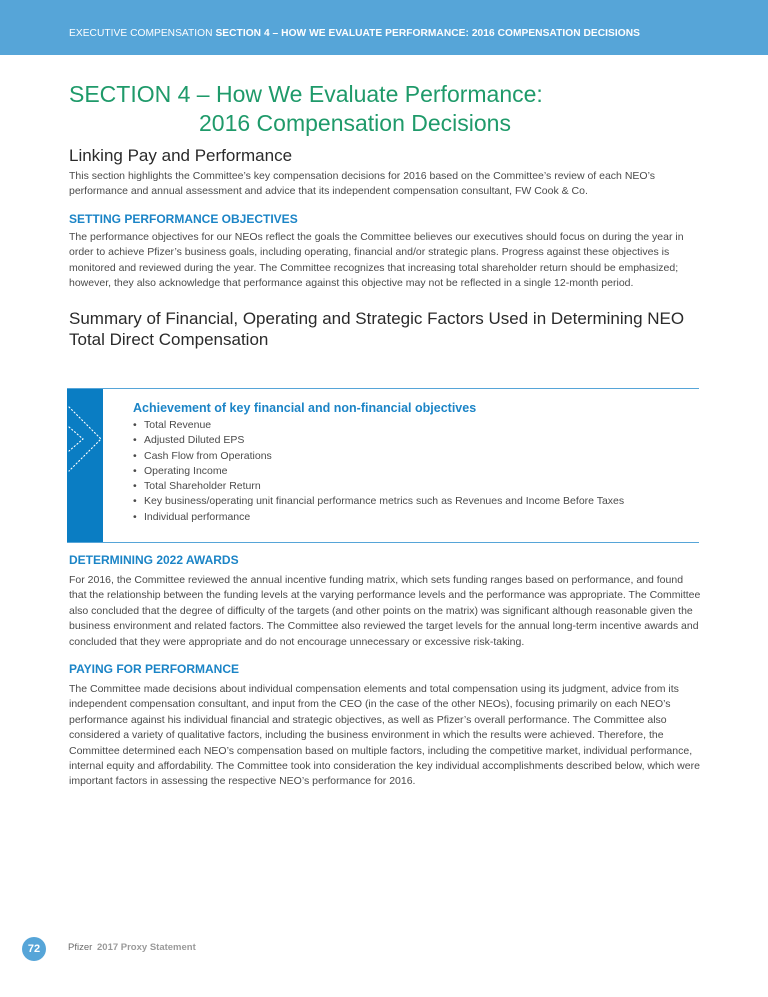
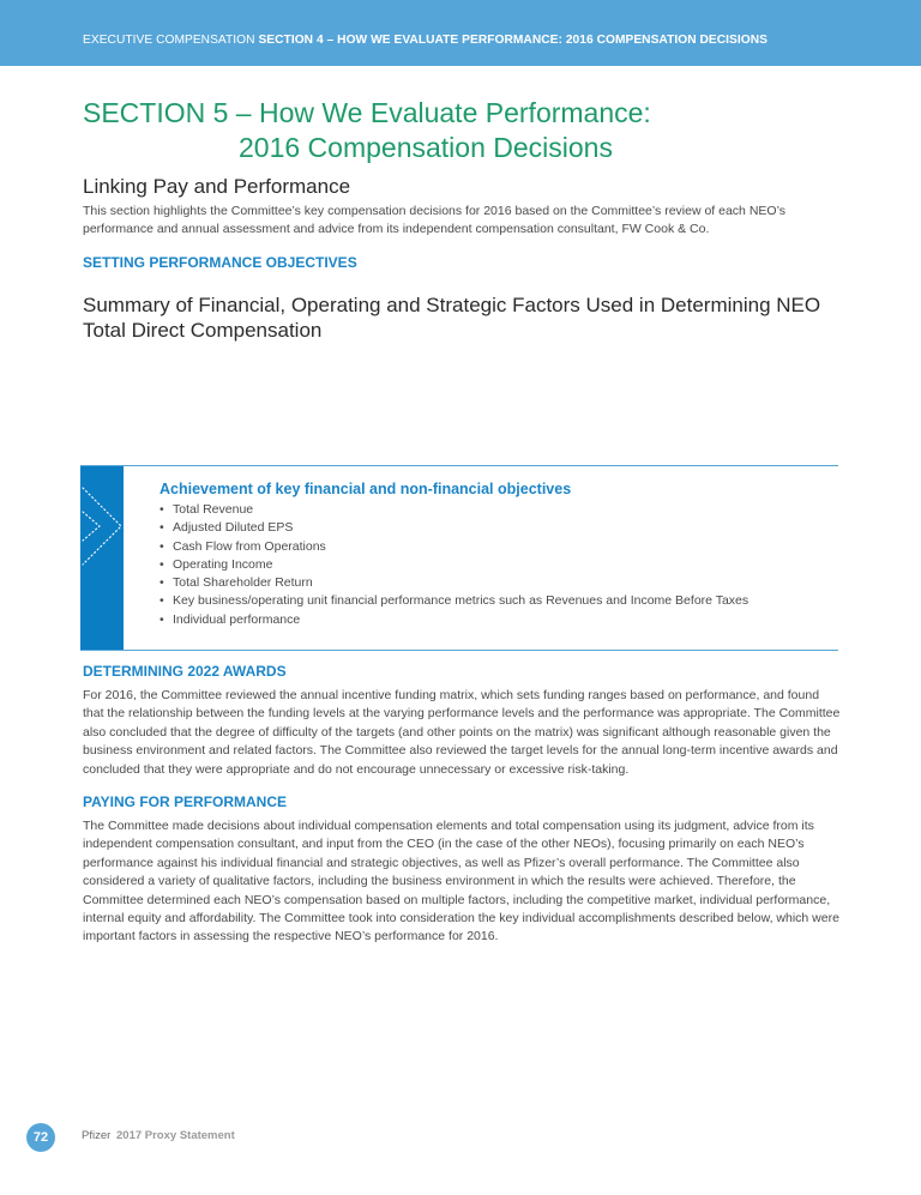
  EXECUTIVE COMPENSATION SECTION 4 – HOW WE EVALUATE PERFORMANCE: 2016 COMPENSATION DECISIONS
- SECTION 4 – How We Evaluate Performance:
+ SECTION 5 – How We Evaluate Performance:
  2016 Compensation Decisions
  Linking Pay and Performance
- This section highlights the Committee’s key compensation decisions for 2016 based on the Committee’s review of each NEO’s performance and annual assessment and advice that its independent compensation consultant, FW Cook & Co.
+ This section highlights the Committee’s key compensation decisions for 2016 based on the Committee’s review of each NEO’s performance and annual assessment and advice from its independent compensation consultant, FW Cook & Co.
  SETTING PERFORMANCE OBJECTIVES
- The performance objectives for our NEOs reflect the goals the Committee believes our executives should focus on during the year in order to achieve Pfizer’s business goals, including operating, financial and/or strategic plans. Progress against these objectives is monitored and reviewed during the year. The Committee recognizes that increasing total shareholder return should be emphasized; however, they also acknowledge that performance against this objective may not be reflected in a single 12-month period.
  Summary of Financial, Operating and Strategic Factors Used in Determining NEO Total Direct Compensation
  Achievement of key financial and non-financial objectives
  •
  Total Revenue
  •
  Adjusted Diluted EPS
  •
  Cash Flow from Operations
  •
  Operating Income
  •
  Total Shareholder Return
  •
  Key business/operating unit financial performance metrics such as Revenues and Income Before Taxes
  •
  Individual performance
  DETERMINING 2022 AWARDS
  For 2016, the Committee reviewed the annual incentive funding matrix, which sets funding ranges based on performance, and found that the relationship between the funding levels at the varying performance levels and the performance was appropriate. The Committee also concluded that the degree of difficulty of the targets (and other points on the matrix) was significant although reasonable given the business environment and related factors. The Committee also reviewed the target levels for the annual long-term incentive awards and concluded that they were appropriate and do not encourage unnecessary or excessive risk-taking.
  PAYING FOR PERFORMANCE
  The Committee made decisions about individual compensation elements and total compensation using its judgment, advice from its independent compensation consultant, and input from the CEO (in the case of the other NEOs), focusing primarily on each NEO’s performance against his individual financial and strategic objectives, as well as Pfizer’s overall performance. The Committee also considered a variety of qualitative factors, including the business environment in which the results were achieved. Therefore, the Committee determined each NEO’s compensation based on multiple factors, including the competitive market, individual performance, internal equity and affordability. The Committee took into consideration the key individual accomplishments described below, which were important factors in assessing the respective NEO’s performance for 2016.
  72
  Pfizer
  2017 Proxy Statement
